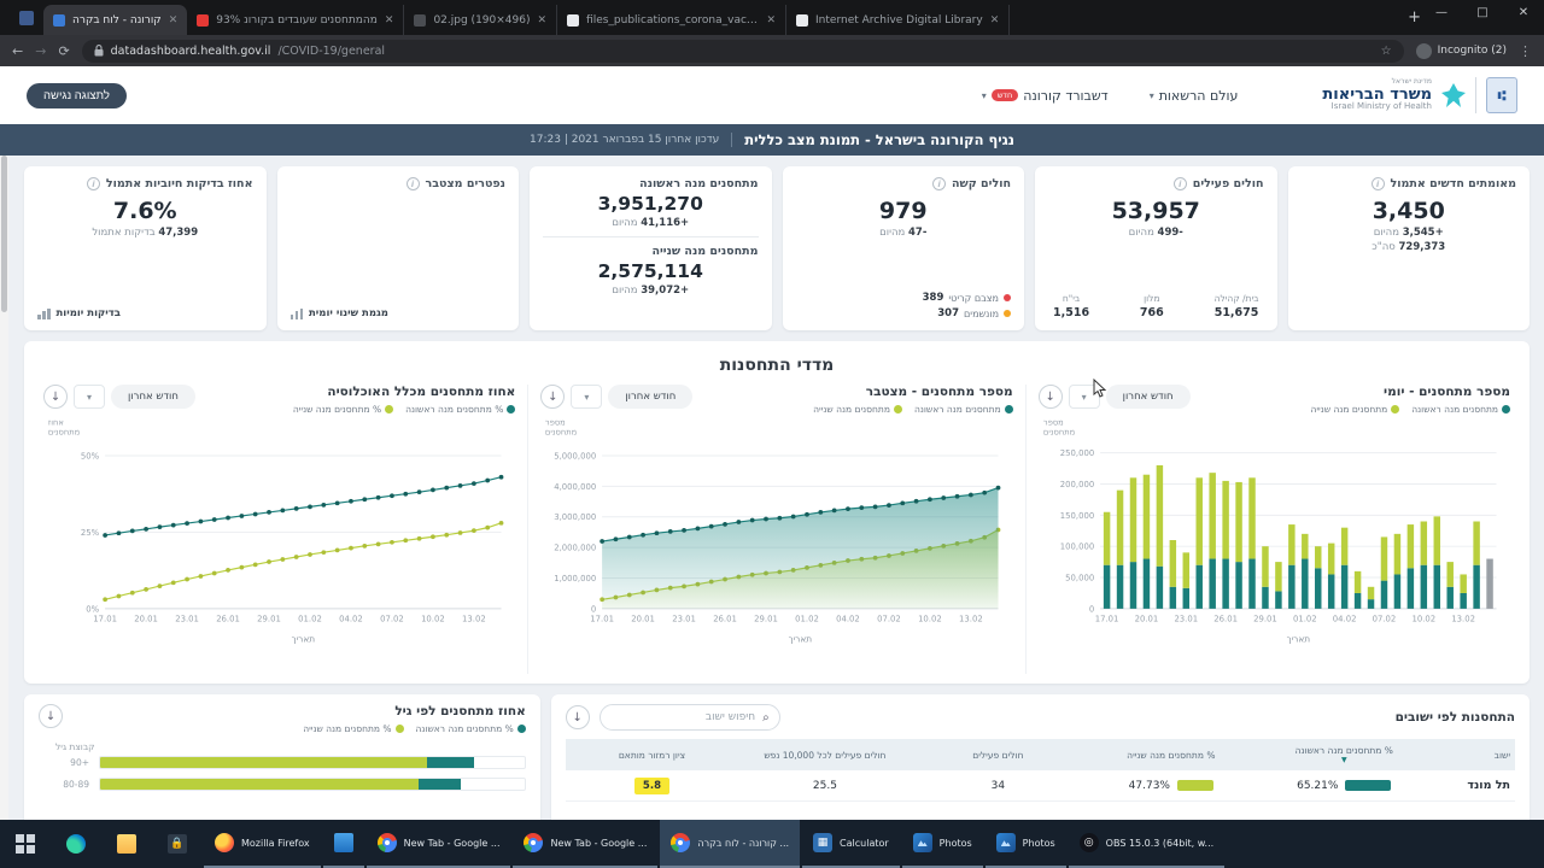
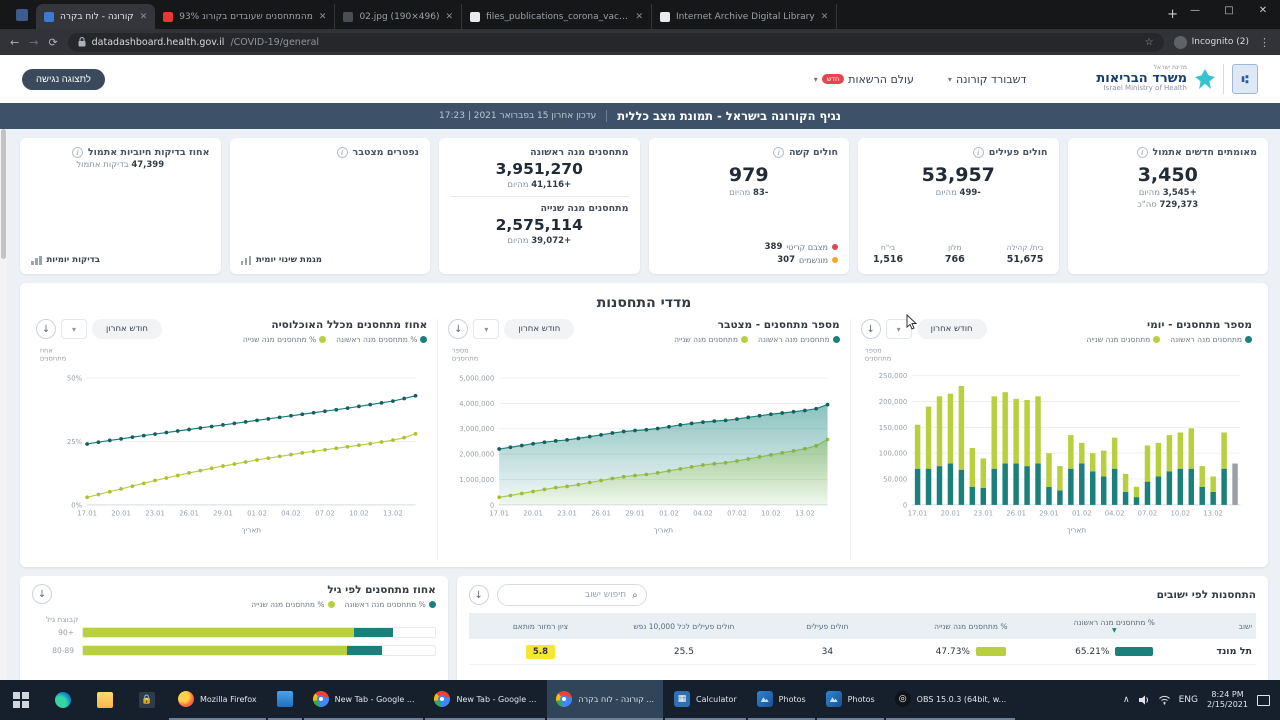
  קורונה - לוח בקרה
  ✕
  93% מהמתחסנים שעובדים בקורונ
  ✕
  02.jpg (190×496)
  ✕
  files_publications_corona_vaccin
  ✕
  Internet Archive Digital Library
  ✕
  +
  —
  □
  ✕
  ←
  →
  ⟳
  datadashboard.health.gov.il
  /COVID-19/general
  ☆
  Incognito (2)
  ⋮
  ⑆
  משרד הבריאות
  Israel Ministry of Health
- עולם הרשאות
+ דשבורד קורונה
  ▾
- דשבורד קורונה
+ עולם הרשאות
  חדש
  ▾
  לתצוגה נגישה
  נגיף הקורונה בישראל - תמונת מצב כללית
  עדכון אחרון 15 בפברואר 2021 | 17:23
  מאומתים חדשים אתמול
  i
  3,450
  +3,545 מהיום
  729,373 סה"כ
  חולים פעילים
  i
  53,957
  -499 מהיום
  בית/ קהילה
  51,675
  מלון
  766
  בי"ח
  1,516
  חולים קשה
  i
  979
- -47 מהיום
+ -83 מהיום
  מצבם קריטי
  389
  מונשמים
  307
  מתחסנים מנה ראשונה
  3,951,270
  +41,116 מהיום
  מתחסנים מנה שנייה
  2,575,114
  +39,072 מהיום
  נפטרים מצטבר
  i
  מגמת שינוי יומית
  אחוז בדיקות חיוביות אתמול
  i
- 7.6%
  47,399 בדיקות אתמול
  בדיקות יומיות
  מדדי התחסנות
  מספר מתחסנים - יומי
  מתחסנים מנה ראשונה
  מתחסנים מנה שנייה
  ↓
  ▾
  חודש אחרון
  0
  50,000
  100,000
  150,000
  200,000
  250,000
  מספר
  מתחסנים
  17.01
  20.01
  23.01
  26.01
  29.01
  01.02
  04.02
  07.02
  10.02
  13.02
  תאריך
  מספר מתחסנים - מצטבר
  מתחסנים מנה ראשונה
  מתחסנים מנה שנייה
  ↓
  ▾
  חודש אחרון
  0
  1,000,000
  2,000,000
  3,000,000
  4,000,000
  5,000,000
  מספר
  מתחסנים
  17.01
  20.01
  23.01
  26.01
  29.01
  01.02
  04.02
  07.02
  10.02
  13.02
  תאריך
  אחוז מתחסנים מכלל האוכלוסיה
  % מתחסנים מנה ראשונה
  % מתחסנים מנה שנייה
  ↓
  ▾
  חודש אחרון
  0%
  25%
  50%
  אחוז
  מתחסנים
  17.01
  20.01
  23.01
  26.01
  29.01
  01.02
  04.02
  07.02
  10.02
  13.02
  תאריך
  התחסנות לפי ישובים
  ⌕
  חיפוש ישוב
  ↓
  ישוב	% מתחסנים מנה ראשונה	% מתחסנים מנה שנייה	חולים פעילים	חולים פעילים לכל 10,000 נפש	ציון רמזור מותאם
  תל מונד	65.21%	47.73%	34	25.5	5.8
  אחוז מתחסנים לפי גיל
  % מתחסנים מנה ראשונה
  % מתחסנים מנה שנייה
  ↓
  קבוצת גיל
  90+
  80-89
  🔒
  Mozilla Firefox
  New Tab - Google ...
  New Tab - Google ...
  קורונה - לוח בקרה ...
  ▦
  Calculator
  Photos
  Photos
  ◎
  OBS 15.0.3 (64bit, w...
+ ∧
+ ENG
+ 8:24 PM
+ 2/15/2021
